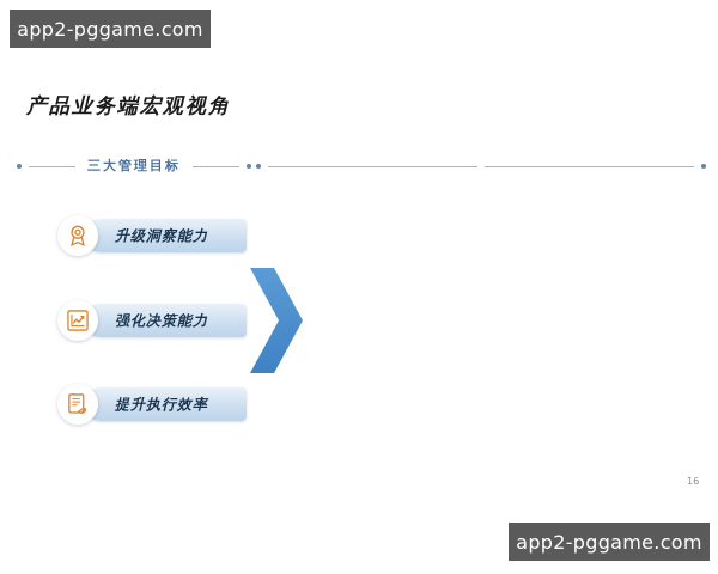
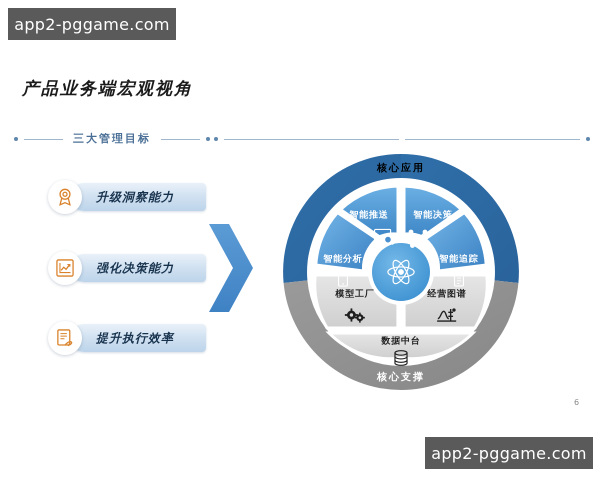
  app2-pggame.com
  产品业务端宏观视角
  三大管理目标
  升级洞察能力
  强化决策能力
  提升执行效率
+ 核心应用
+ 核心支撑
+ 智能分析
+ 智能推送
+ 智能决策
+ 智能追踪
+ 模型工厂
+ 经营图谱
+ 数据中台
- 16
+ 6
  app2-pggame.com
